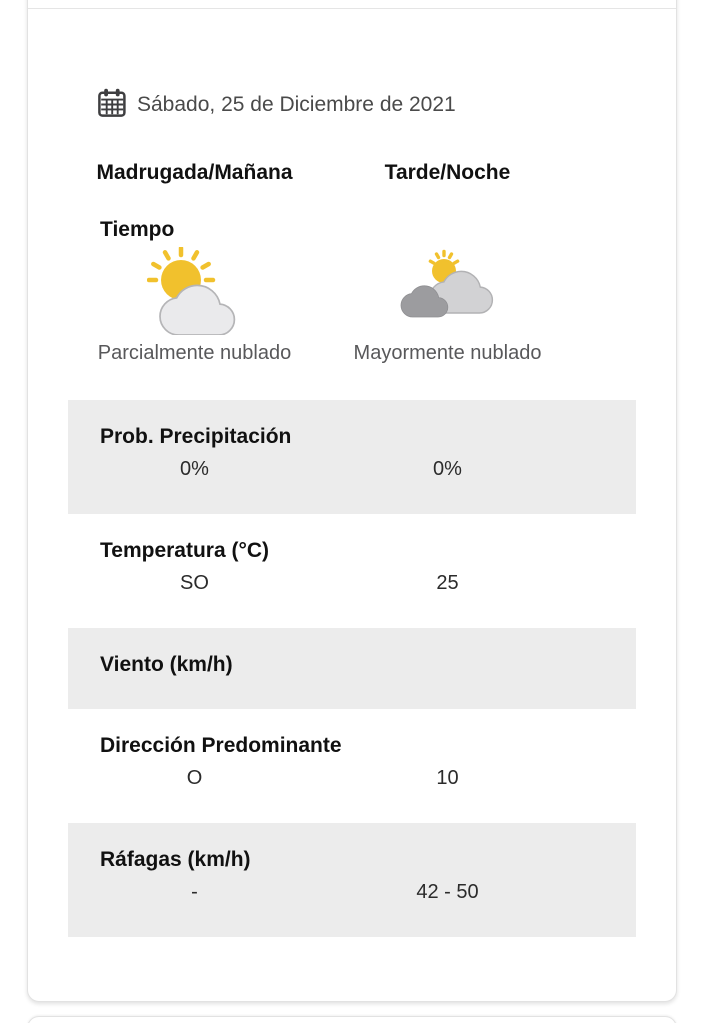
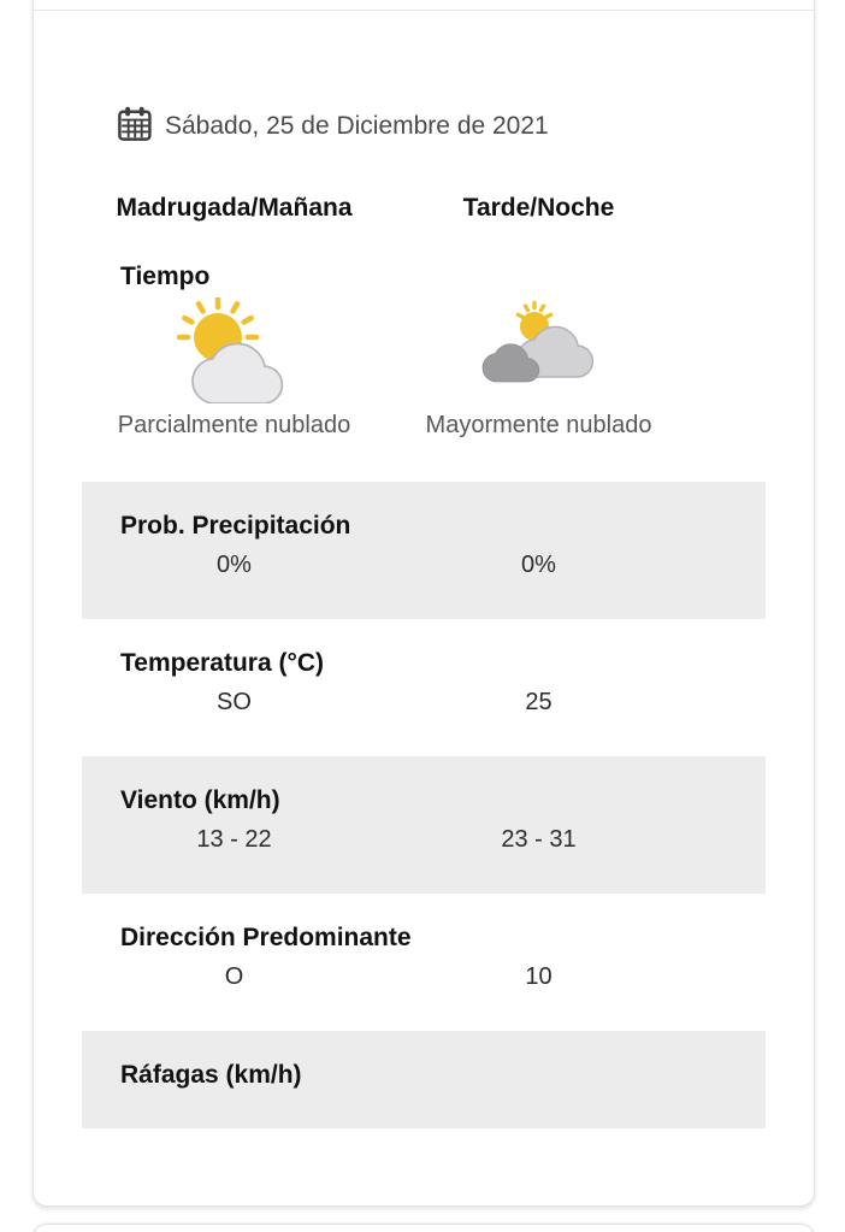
  Sábado, 25 de Diciembre de 2021
  Madrugada/Mañana
  Tarde/Noche
  Tiempo
  Parcialmente nublado
  Mayormente nublado
  Prob. Precipitación
  0%
  0%
  Temperatura (°C)
  SO
  25
  Viento (km/h)
+ 13 - 22
+ 23 - 31
  Dirección Predominante
  O
  10
  Ráfagas (km/h)
- -
- 42 - 50
